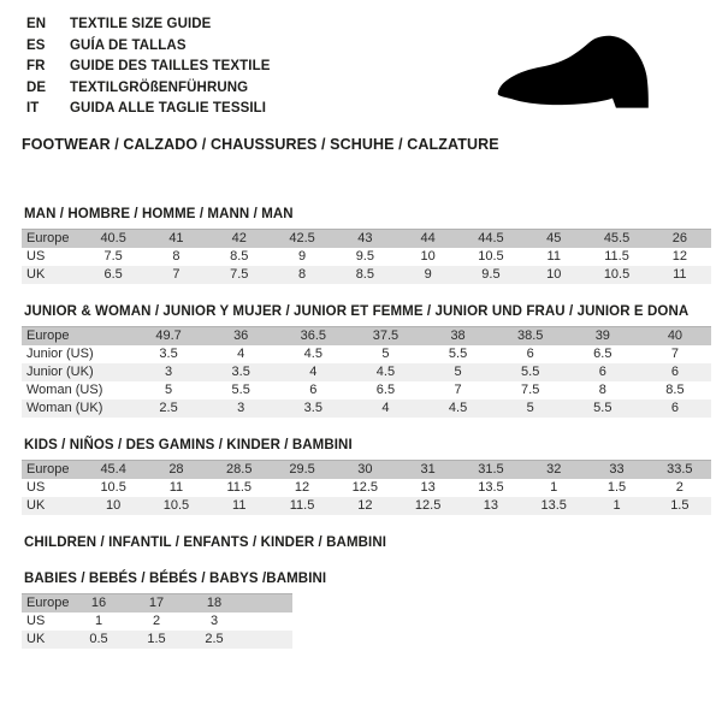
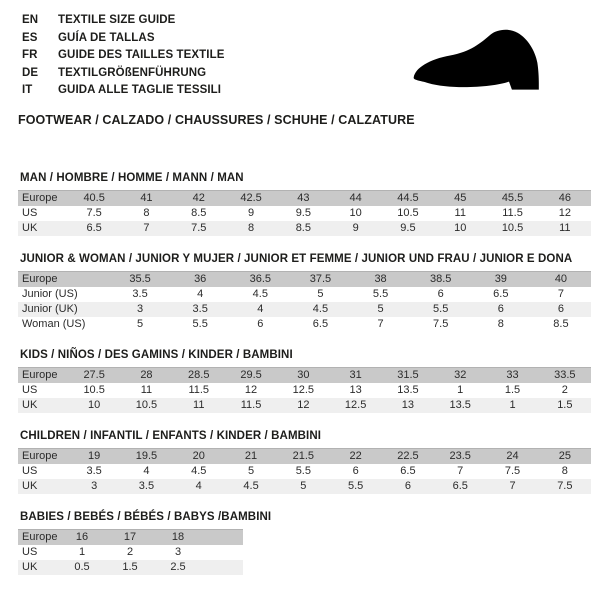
  EN
  TEXTILE SIZE GUIDE
  ES
  GUÍA DE TALLAS
  FR
  GUIDE DES TAILLES TEXTILE
  DE
  TEXTILGRÖßENFÜHRUNG
  IT
  GUIDA ALLE TAGLIE TESSILI
  FOOTWEAR / CALZADO / CHAUSSURES / SCHUHE / CALZATURE
  MAN / HOMBRE / HOMME / MANN / MAN
- Europe	40.5	41	42	42.5	43	44	44.5	45	45.5	26
+ Europe	40.5	41	42	42.5	43	44	44.5	45	45.5	46
  US	7.5	8	8.5	9	9.5	10	10.5	11	11.5	12
  UK	6.5	7	7.5	8	8.5	9	9.5	10	10.5	11
  JUNIOR & WOMAN / JUNIOR Y MUJER / JUNIOR ET FEMME / JUNIOR UND FRAU / JUNIOR E DONA
- Europe	49.7	36	36.5	37.5	38	38.5	39	40
+ Europe	35.5	36	36.5	37.5	38	38.5	39	40
  Junior (US)	3.5	4	4.5	5	5.5	6	6.5	7
  Junior (UK)	3	3.5	4	4.5	5	5.5	6	6
  Woman (US)	5	5.5	6	6.5	7	7.5	8	8.5
- Woman (UK)	2.5	3	3.5	4	4.5	5	5.5	6
  KIDS / NIÑOS / DES GAMINS / KINDER / BAMBINI
- Europe	45.4	28	28.5	29.5	30	31	31.5	32	33	33.5
+ Europe	27.5	28	28.5	29.5	30	31	31.5	32	33	33.5
  US	10.5	11	11.5	12	12.5	13	13.5	1	1.5	2
  UK	10	10.5	11	11.5	12	12.5	13	13.5	1	1.5
  CHILDREN / INFANTIL / ENFANTS / KINDER / BAMBINI
+ Europe	19	19.5	20	21	21.5	22	22.5	23.5	24	25
+ US	3.5	4	4.5	5	5.5	6	6.5	7	7.5	8
+ UK	3	3.5	4	4.5	5	5.5	6	6.5	7	7.5
  BABIES / BEBÉS / BÉBÉS / BABYS /BAMBINI
  Europe	16	17	18
  US	1	2	3
  UK	0.5	1.5	2.5
